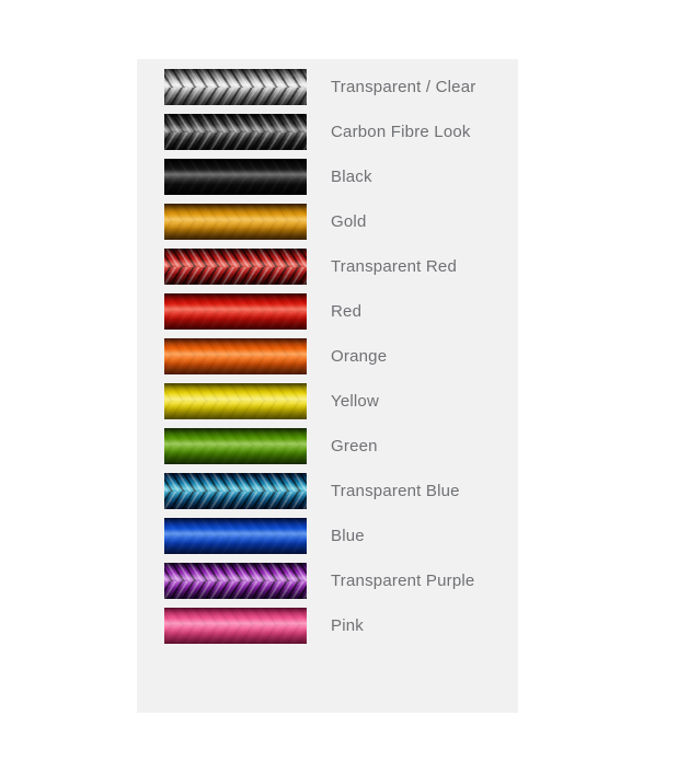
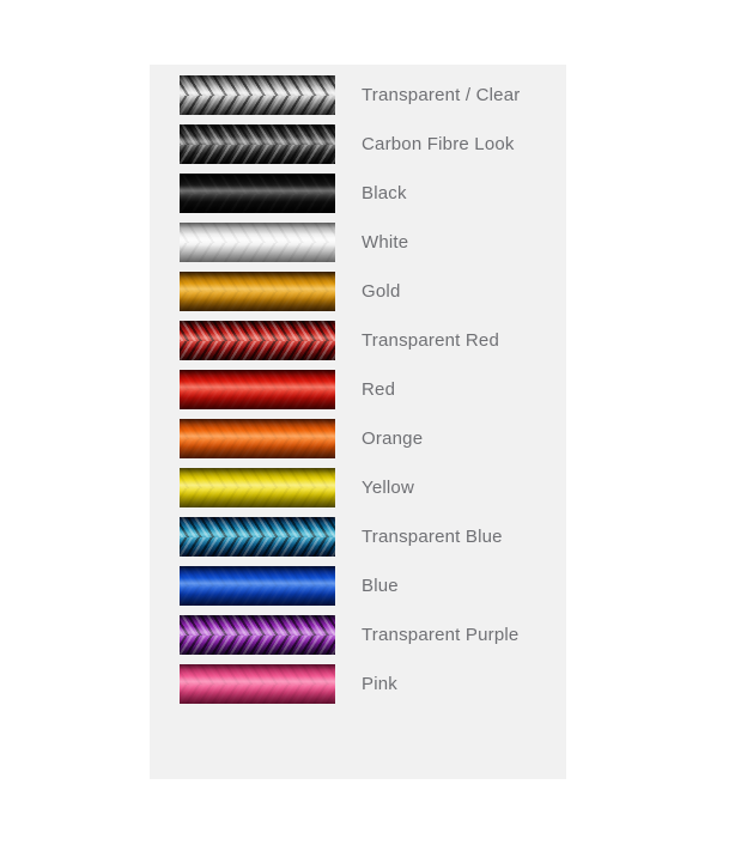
  Transparent / Clear
  Carbon Fibre Look
  Black
+ White
  Gold
  Transparent Red
  Red
  Orange
  Yellow
- Green
  Transparent Blue
  Blue
  Transparent Purple
  Pink
